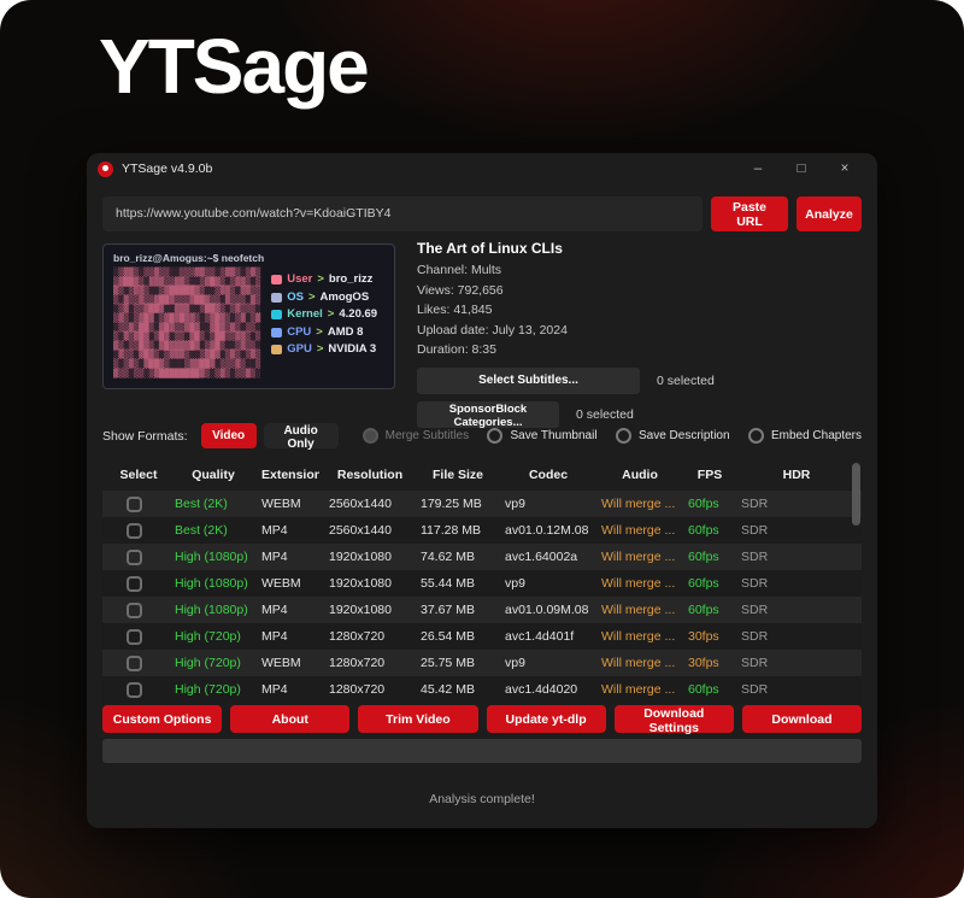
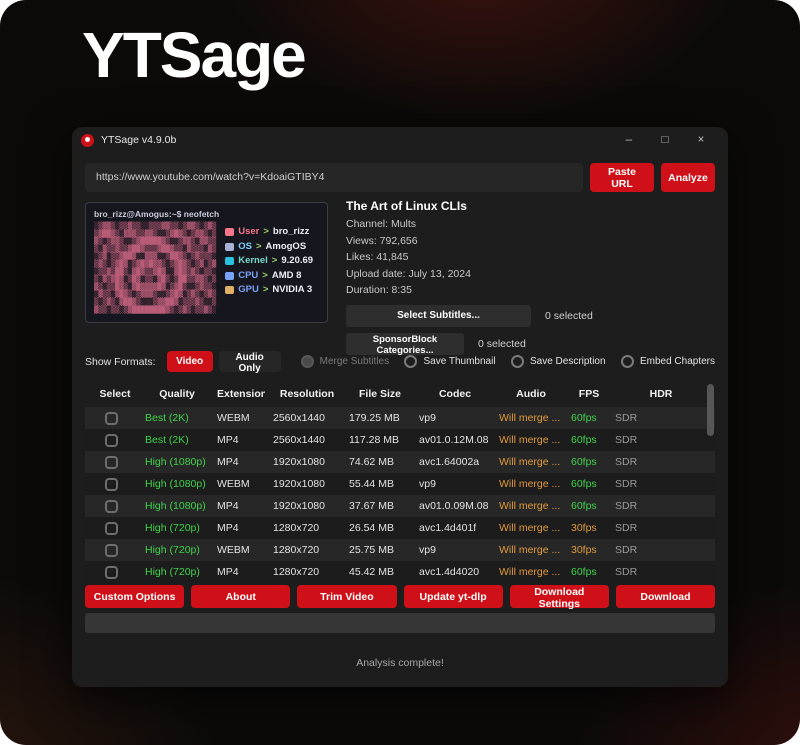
  YTSage
  YTSage v4.9.0b
  –
  □
  ×
  https://www.youtube.com/watch?v=KdoaiGTIBY4
  Paste URL
  Analyze
  bro_rizz@Amogus:~$ neofetch
  ░▒▓▓▒░▒▒▓▒▒░░▒▒▒▓▓▒▒░▒▓▓▒░▒▓▒
  ▒▓██▓▒░▓▓▓▒▒▓▓▒░░▒▓█▓▒░▒▓▓▒░▒
  ▓▒░▒▓▓▒░░▒▓█████▓▒░░▒▓▓▒░▓▓▒▒
  ▒░▓▒▒▓▒▒▓██▓▒▒▒▓██▓▒▒░▓▒▒▒░▓▒
  ▒▓▒░▒▓█▓░▒▓█▓█▓▓▒░▒▓█▓▒░▒▓░▒▓
  ░▒▒▓▒██▒░▓█▓▒▒▓█▓░░▓█▓▒▓▒░▒▒░
  ▒░▓▒▓█▓░▒█▓░▒▒░▓█▒░▒██▒▒▓▓▒░▒
  ▓▒░▒▒█▓▒░▓█▓▓▓▓█▓░▒▓█▒░░▒▓▒▒░
  ░▓▒▒░▓█▓▒░▒▓▓▓▒░░▒▓█▓░▒▓▒░▒▓▒
  ▒░▒▓▒░▓██▓▒░░░▒▓▓██▓░▒▒▒▓▒░░▒
  ▓▒▒░▒▒░▒▓████████▓▒░▒▓▒░▒▒▓▒░
  User
  >
  bro_rizz
  OS
  >
  AmogOS
  Kernel
  >
- 4.20.69
+ 9.20.69
  CPU
  >
  AMD 8
  GPU
  >
  NVIDIA 3
  The Art of Linux CLIs
  Channel: Mults
  Views: 792,656
  Likes: 41,845
  Upload date: July 13, 2024
  Duration: 8:35
  Select Subtitles...
  0 selected
  SponsorBlock Categories...
  0 selected
  Show Formats:
  Video
  Audio Only
  Merge Subtitles
  Save Thumbnail
  Save Description
  Embed Chapters
  Select
  Quality
  Extension
  Resolution
  File Size
  Codec
  Audio
  FPS
  HDR
  Best (2K)
  WEBM
  2560x1440
  179.25 MB
  vp9
  Will merge ...
  60fps
  SDR
  Best (2K)
  MP4
  2560x1440
  117.28 MB
  av01.0.12M.08
  Will merge ...
  60fps
  SDR
  High (1080p)
  MP4
  1920x1080
  74.62 MB
  avc1.64002a
  Will merge ...
  60fps
  SDR
  High (1080p)
  WEBM
  1920x1080
  55.44 MB
  vp9
  Will merge ...
  60fps
  SDR
  High (1080p)
  MP4
  1920x1080
  37.67 MB
  av01.0.09M.08
  Will merge ...
  60fps
  SDR
  High (720p)
  MP4
  1280x720
  26.54 MB
  avc1.4d401f
  Will merge ...
  30fps
  SDR
  High (720p)
  WEBM
  1280x720
  25.75 MB
  vp9
  Will merge ...
  30fps
  SDR
  High (720p)
  MP4
  1280x720
  45.42 MB
  avc1.4d4020
  Will merge ...
  60fps
  SDR
  Custom Options
  About
  Trim Video
  Update yt-dlp
  Download Settings
  Download
  Analysis complete!
